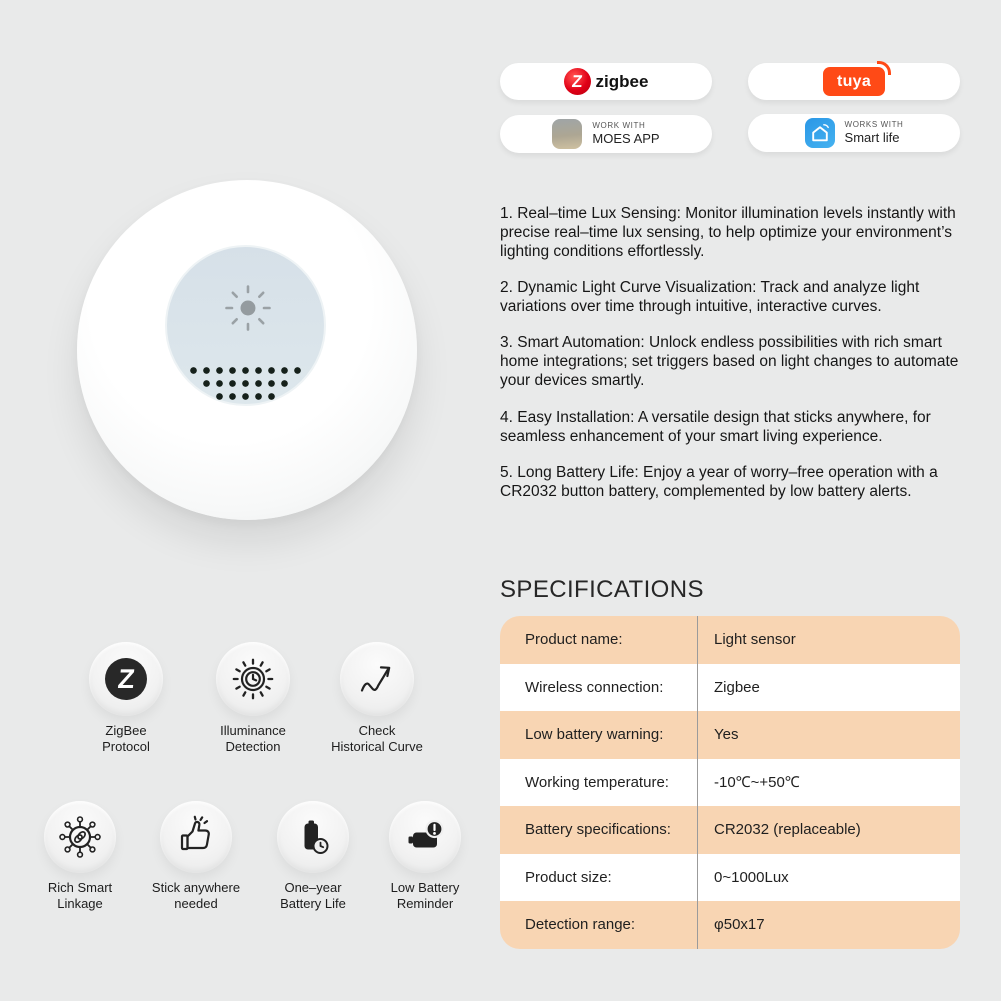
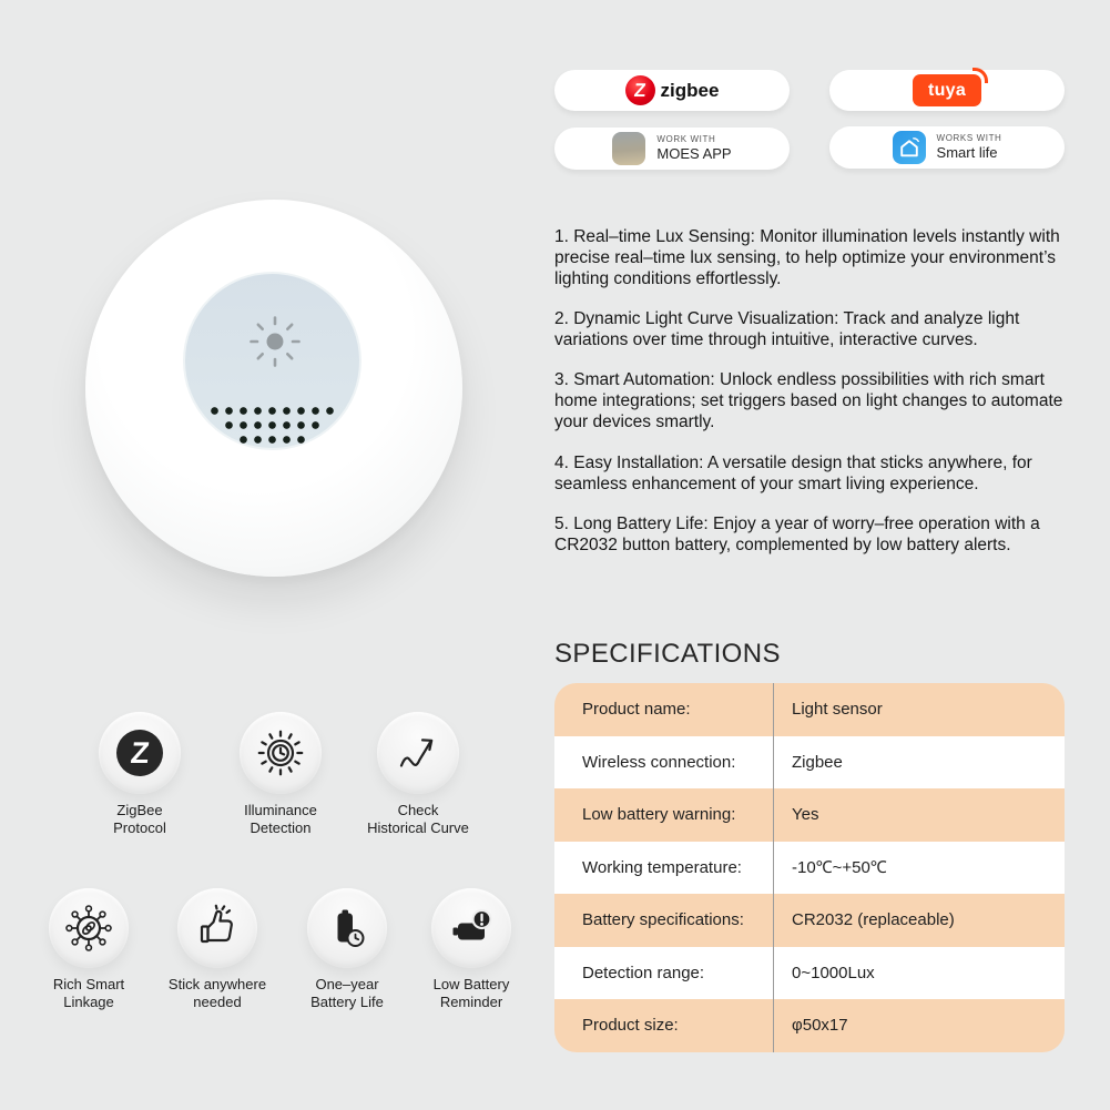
  zigbee
  tuya
  WORK WITH
  MOES APP
  WORKS WITH
  Smart life
  1. Real–time Lux Sensing: Monitor illumination levels instantly with precise real–time lux sensing, to help optimize your environment’s lighting conditions effortlessly.
  2. Dynamic Light Curve Visualization: Track and analyze light variations over time through intuitive, interactive curves.
  3. Smart Automation: Unlock endless possibilities with rich smart home integrations; set triggers based on light changes to automate your devices smartly.
  4. Easy Installation: A versatile design that sticks anywhere, for seamless enhancement of your smart living experience.
  5. Long Battery Life: Enjoy a year of worry–free operation with a CR2032 button battery, complemented by low battery alerts.
  SPECIFICATIONS
  Product name:
  Light sensor
  Wireless connection:
  Zigbee
  Low battery warning:
  Yes
  Working temperature:
  -10℃~+50℃
  Battery specifications:
  CR2032 (replaceable)
- Product size:
+ Detection range:
  0~1000Lux
- Detection range:
+ Product size:
  φ50x17
  ZigBee
  Protocol
  Illuminance
  Detection
  Check
  Historical Curve
  Rich Smart
  Linkage
  Stick anywhere
  needed
  One–year
  Battery Life
  Low Battery
  Reminder
